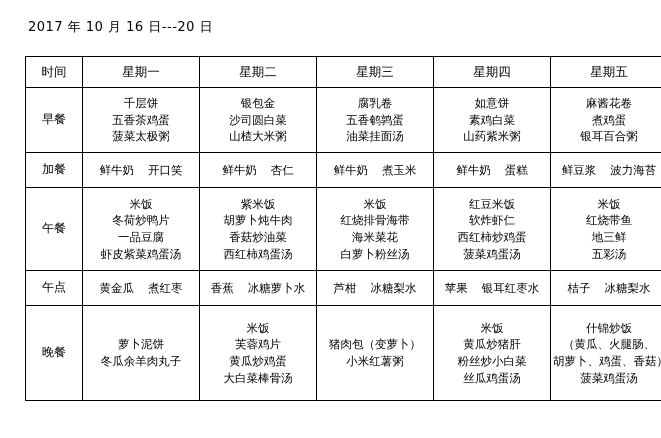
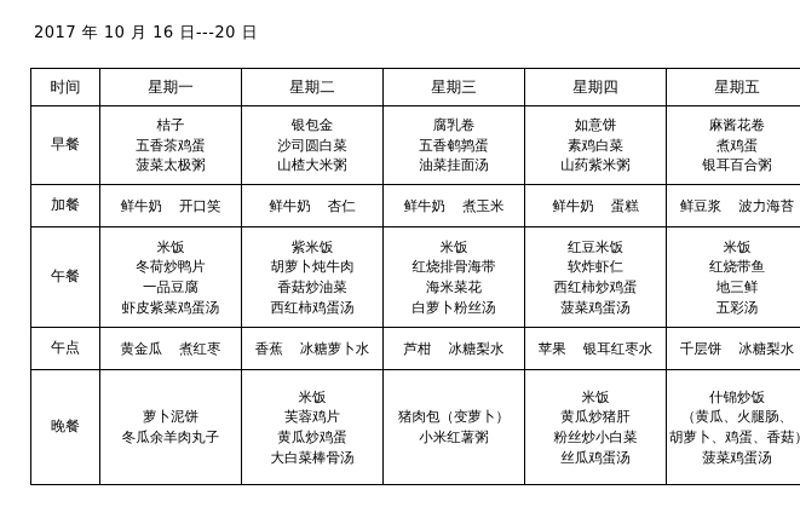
  2017 年 10 月 16 日---20 日
  时间	星期一	星期二	星期三	星期四	星期五
- 早餐	千层饼五香茶鸡蛋菠菜太极粥	银包金沙司圆白菜山楂大米粥	腐乳卷五香鹌鹑蛋油菜挂面汤	如意饼素鸡白菜山药紫米粥	麻酱花卷煮鸡蛋银耳百合粥
+ 早餐	桔子五香茶鸡蛋菠菜太极粥	银包金沙司圆白菜山楂大米粥	腐乳卷五香鹌鹑蛋油菜挂面汤	如意饼素鸡白菜山药紫米粥	麻酱花卷煮鸡蛋银耳百合粥
  加餐	鲜牛奶 开口笑	鲜牛奶 杏仁	鲜牛奶 煮玉米	鲜牛奶 蛋糕	鲜豆浆 波力海苔
  午餐	米饭冬荷炒鸭片一品豆腐虾皮紫菜鸡蛋汤	紫米饭胡萝卜炖牛肉香菇炒油菜西红柿鸡蛋汤	米饭红烧排骨海带海米菜花白萝卜粉丝汤	红豆米饭软炸虾仁西红柿炒鸡蛋菠菜鸡蛋汤	米饭红烧带鱼地三鲜五彩汤
- 午点	黄金瓜 煮红枣	香蕉 冰糖萝卜水	芦柑 冰糖梨水	苹果 银耳红枣水	桔子 冰糖梨水
+ 午点	黄金瓜 煮红枣	香蕉 冰糖萝卜水	芦柑 冰糖梨水	苹果 银耳红枣水	千层饼 冰糖梨水
  晚餐	萝卜泥饼冬瓜余羊肉丸子	米饭芙蓉鸡片黄瓜炒鸡蛋大白菜棒骨汤	猪肉包（变萝卜）小米红薯粥	米饭黄瓜炒猪肝粉丝炒小白菜丝瓜鸡蛋汤	什锦炒饭（黄瓜、火腿肠、胡萝卜、鸡蛋、香菇菠菜鸡蛋汤
